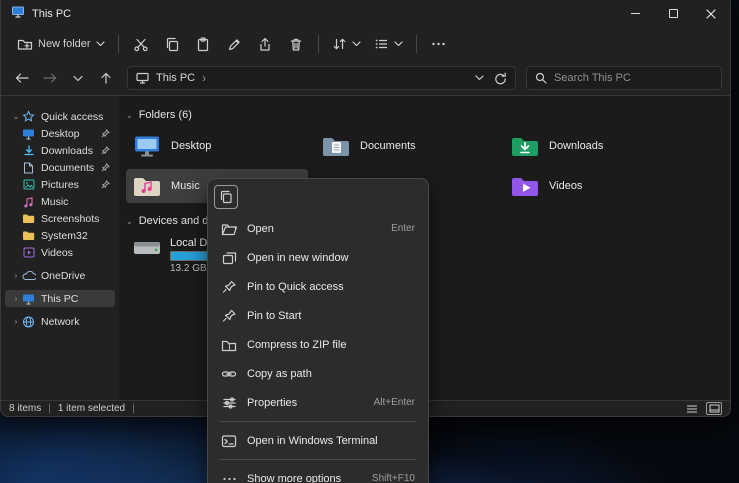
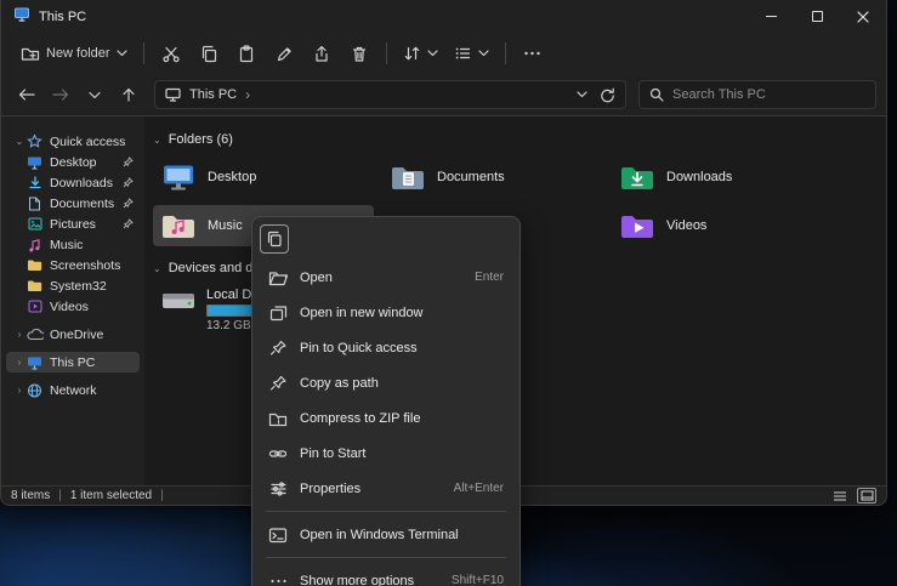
  This PC
  New folder
  This PC
  ›
  Search This PC
  ⌄
  Quick access
  Desktop
  Downloads
  Documents
  Pictures
  Music
  Screenshots
  System32
  Videos
  ›
  OneDrive
  ›
  This PC
  ›
  Network
  ⌄
  Folders (6)
  Desktop
  Documents
  Downloads
  Music
  Videos
  ⌄
  Devices and d
  13.2 GB
  8 items
  |
  1 item selected
  |
  Open
  Enter
  Open in new window
  Pin to Quick access
- Pin to Start
+ Copy as path
  Compress to ZIP file
- Copy as path
+ Pin to Start
  Properties
  Alt+Enter
  Open in Windows Terminal
  Show more options
  Shift+F10
